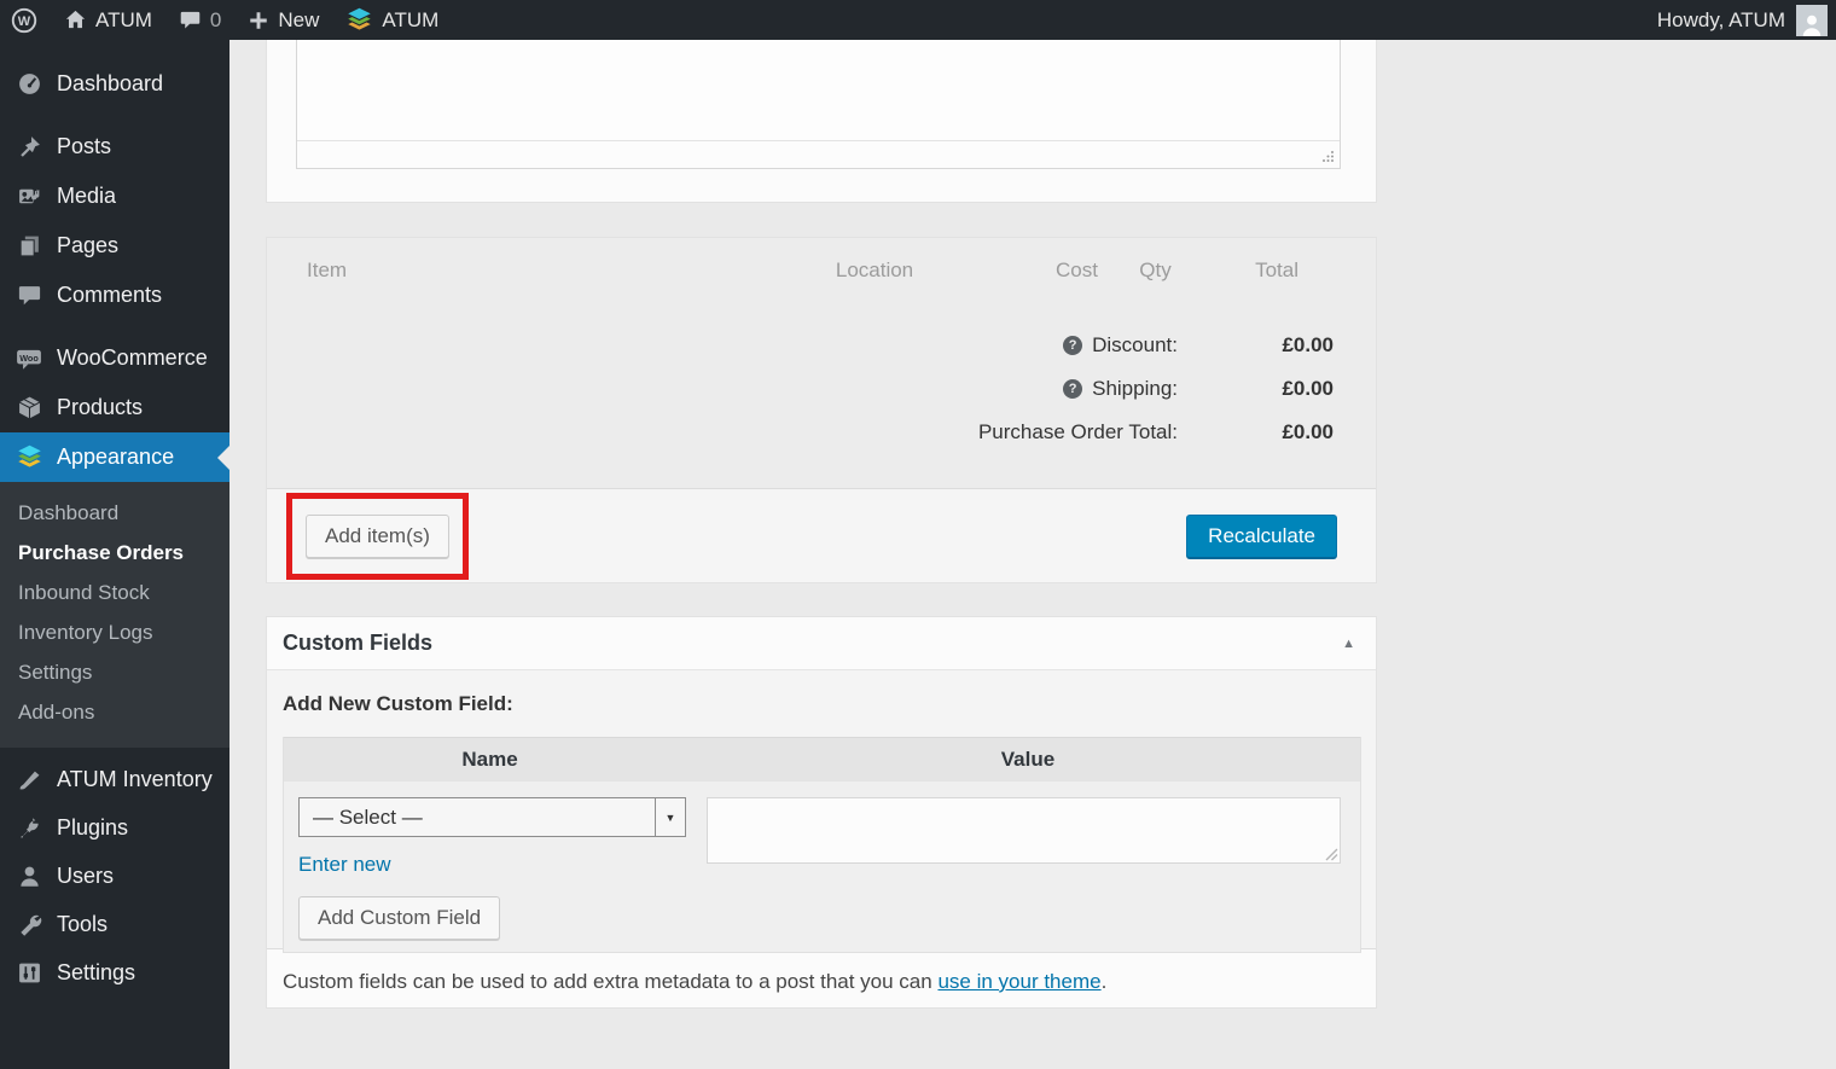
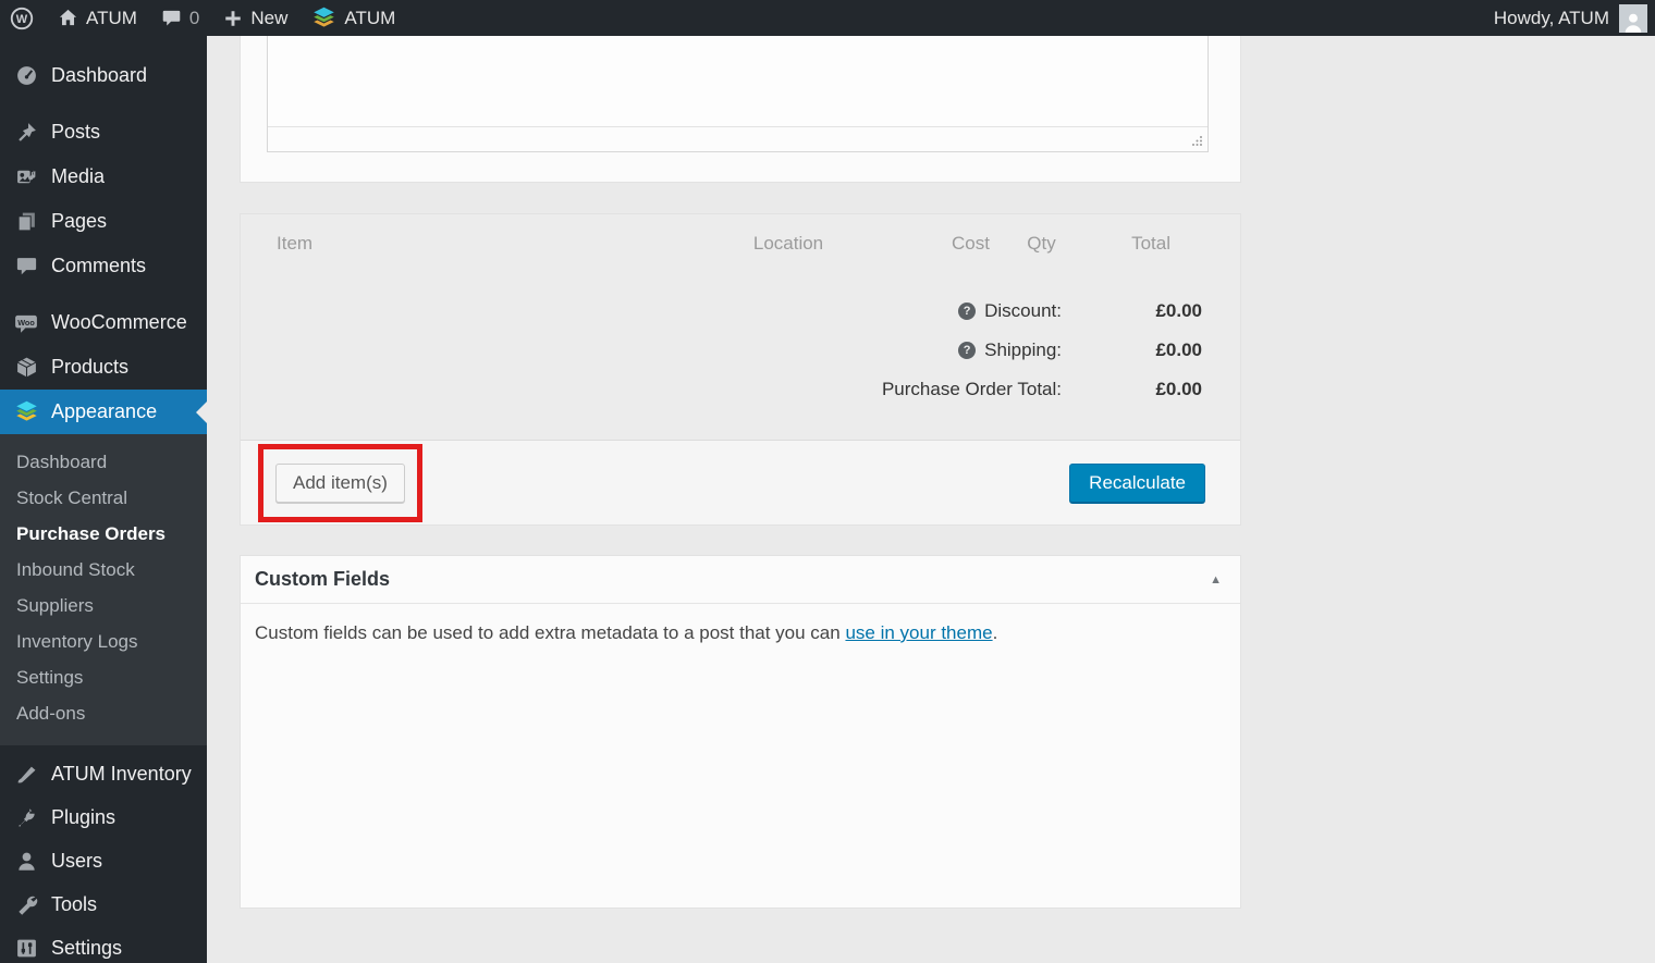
  W
  ATUM
  0
  New
  ATUM
  Howdy, ATUM
  Dashboard
  Posts
  Media
  Pages
  Comments
  Woo
  WooCommerce
  Products
  Appearance
  Dashboard
+ Stock Central
  Purchase Orders
  Inbound Stock
+ Suppliers
  Inventory Logs
  Settings
  Add-ons
  ATUM Inventory
  Plugins
  Users
  Tools
  Settings
  Item
  Location
  Cost
  Qty
  Total
  ?
  Discount:
  £0.00
  ?
  Shipping:
  £0.00
  Purchase Order Total:
  £0.00
  Add item(s)
  Recalculate
  Custom Fields
  ▲
- Add New Custom Field:
- Name
- Value
- — Select —
- ▼
- Enter new
- Add Custom Field
  Custom fields can be used to add extra metadata to a post that you can use in your theme.
